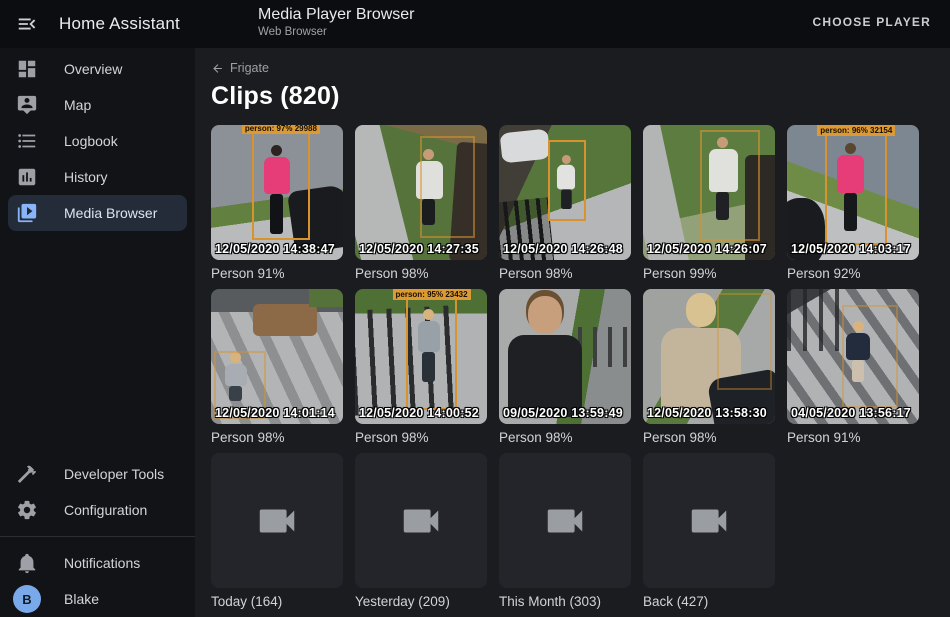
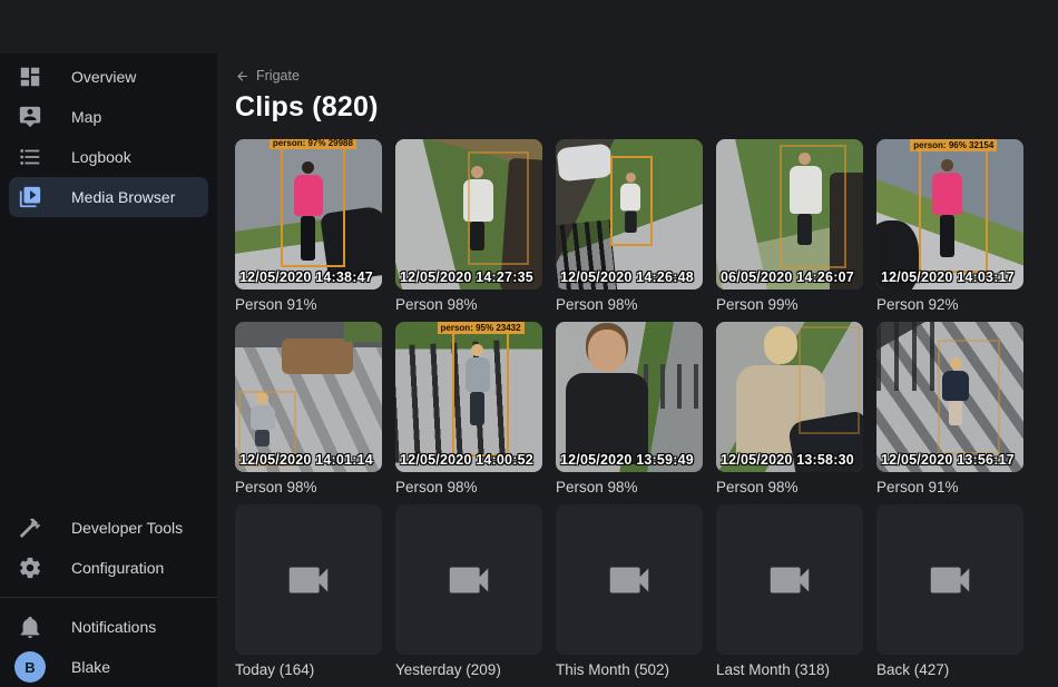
- Home Assistant
- Media Player Browser
- Web Browser
- CHOOSE PLAYER
  Overview
  Map
  Logbook
- History
  Media Browser
  Developer Tools
  Configuration
  Notifications
  B
  Blake
  Frigate
  Clips (820)
  person: 97% 29988
  12/05/2020 14:38:47
  Person 91%
  12/05/2020 14:27:35
  Person 98%
  12/05/2020 14:26:48
  Person 98%
- 12/05/2020 14:26:07
+ 06/05/2020 14:26:07
  Person 99%
  person: 96% 32154
  12/05/2020 14:03:17
  Person 92%
  12/05/2020 14:01:14
  Person 98%
  person: 95% 23432
  12/05/2020 14:00:52
  Person 98%
- 09/05/2020 13:59:49
+ 12/05/2020 13:59:49
  Person 98%
  12/05/2020 13:58:30
  Person 98%
- 04/05/2020 13:56:17
+ 12/05/2020 13:56:17
  Person 91%
  Today (164)
  Yesterday (209)
- This Month (303)
+ This Month (502)
+ Last Month (318)
  Back (427)
